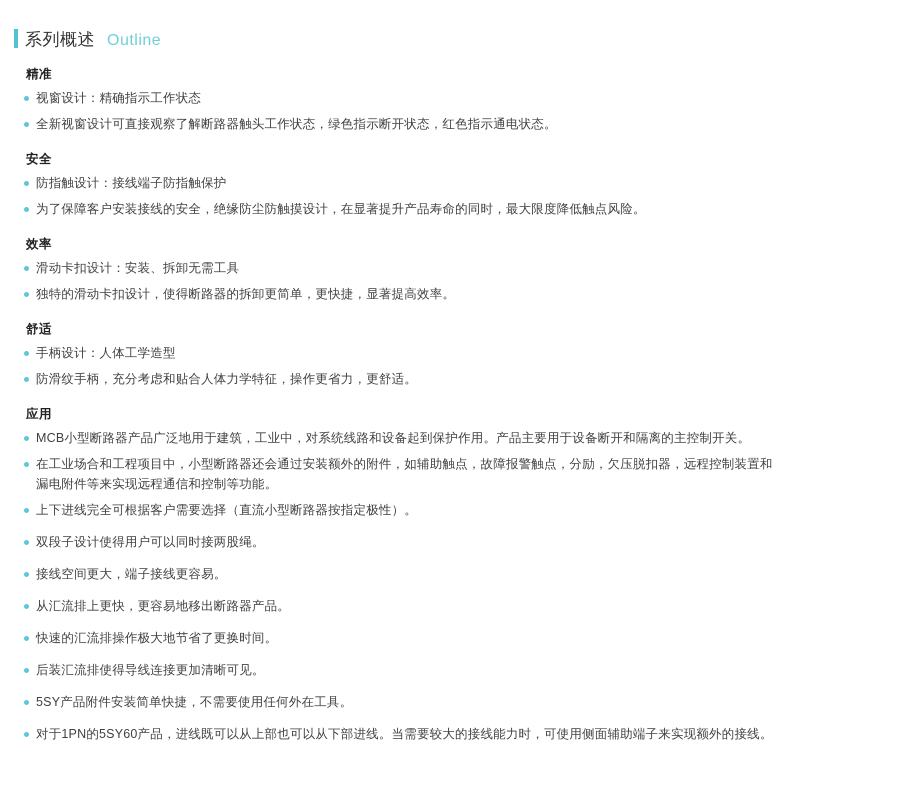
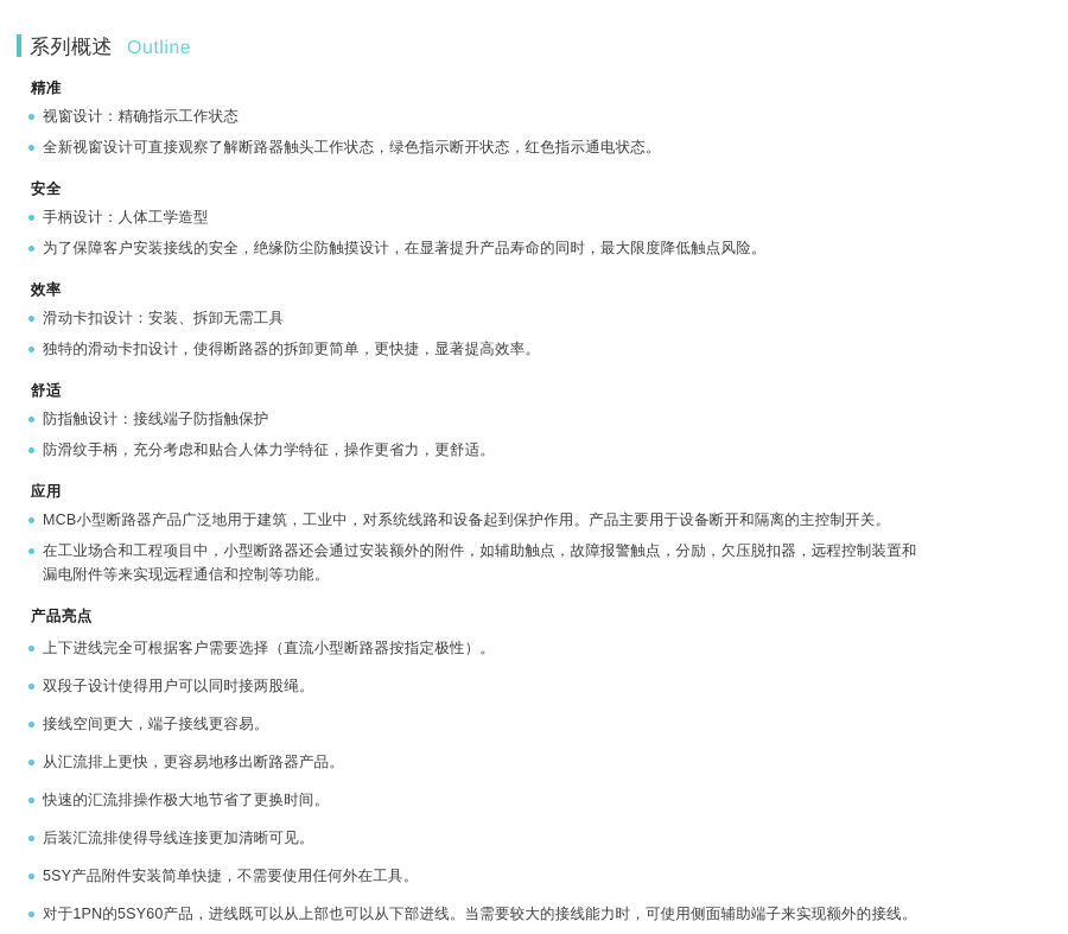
  系列概述
  Outline
  精准
  视窗设计：精确指示工作状态
  全新视窗设计可直接观察了解断路器触头工作状态，绿色指示断开状态，红色指示通电状态。
  安全
- 防指触设计：接线端子防指触保护
+ 手柄设计：人体工学造型
  为了保障客户安装接线的安全，绝缘防尘防触摸设计，在显著提升产品寿命的同时，最大限度降低触点风险。
  效率
  滑动卡扣设计：安装、拆卸无需工具
  独特的滑动卡扣设计，使得断路器的拆卸更简单，更快捷，显著提高效率。
  舒适
- 手柄设计：人体工学造型
+ 防指触设计：接线端子防指触保护
  防滑纹手柄，充分考虑和贴合人体力学特征，操作更省力，更舒适。
  应用
  MCB小型断路器产品广泛地用于建筑，工业中，对系统线路和设备起到保护作用。产品主要用于设备断开和隔离的主控制开关。
  在工业场合和工程项目中，小型断路器还会通过安装额外的附件，如辅助触点，故障报警触点，分励，欠压脱扣器，远程控制装置和
  漏电附件等来实现远程通信和控制等功能。
+ 产品亮点
  上下进线完全可根据客户需要选择（直流小型断路器按指定极性）。
  双段子设计使得用户可以同时接两股绳。
  接线空间更大，端子接线更容易。
  从汇流排上更快，更容易地移出断路器产品。
  快速的汇流排操作极大地节省了更换时间。
  后装汇流排使得导线连接更加清晰可见。
  5SY产品附件安装简单快捷，不需要使用任何外在工具。
  对于1PN的5SY60产品，进线既可以从上部也可以从下部进线。当需要较大的接线能力时，可使用侧面辅助端子来实现额外的接线。
